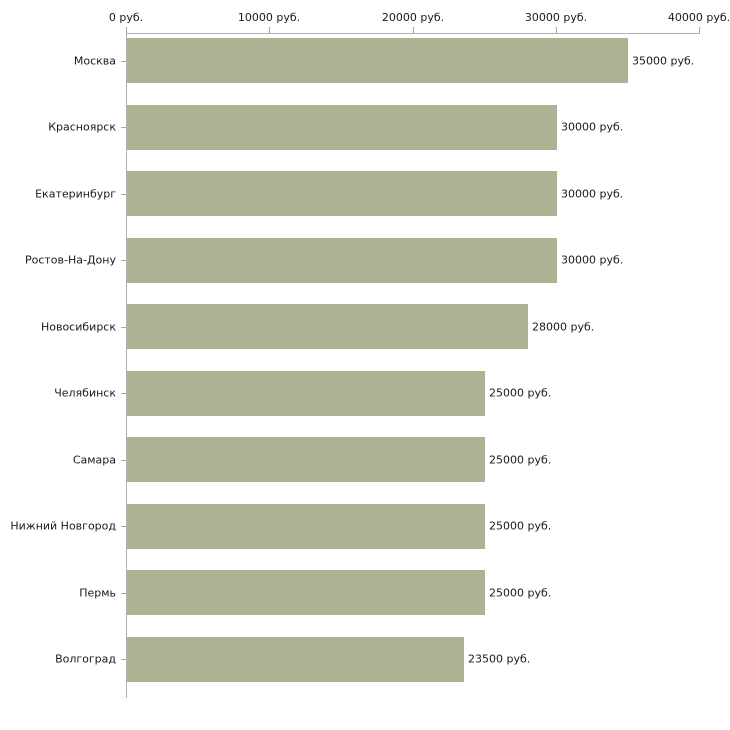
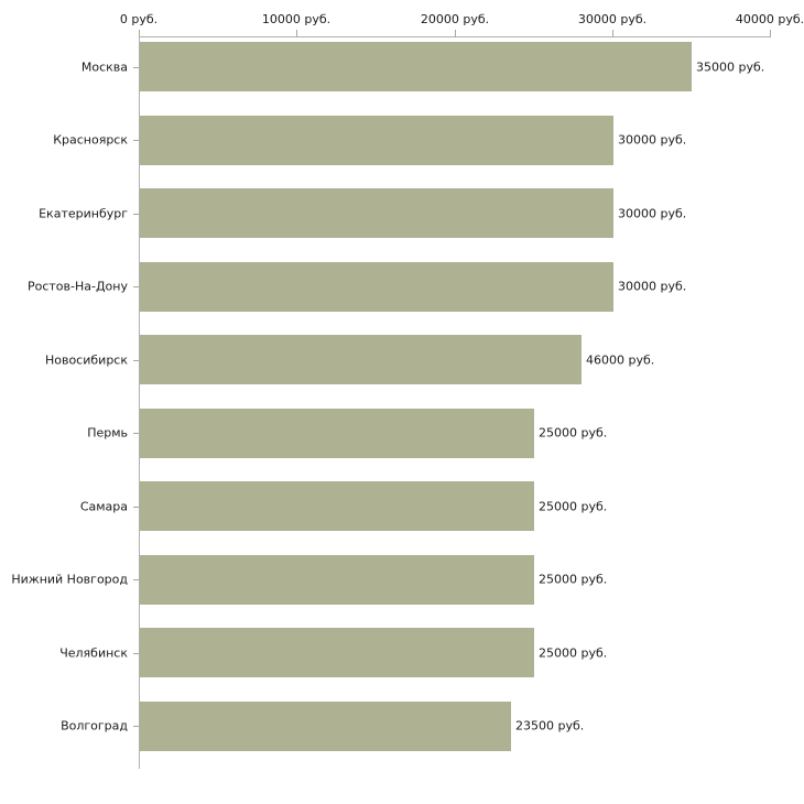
  0 руб.
  10000 руб.
  20000 руб.
  30000 руб.
  40000 руб.
  Москва
  Красноярск
  Екатеринбург
  Ростов-На-Дону
  Новосибирск
- Челябинск
+ Пермь
  Самара
  Нижний Новгород
- Пермь
+ Челябинск
  Волгоград
  35000 руб.
  30000 руб.
  30000 руб.
  30000 руб.
- 28000 руб.
+ 46000 руб.
  25000 руб.
  25000 руб.
  25000 руб.
  25000 руб.
  23500 руб.
